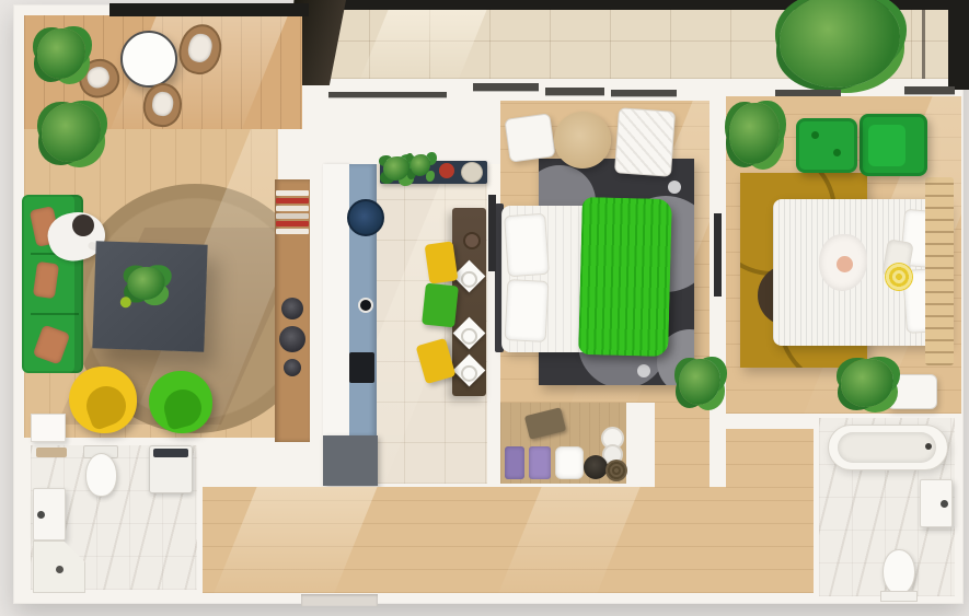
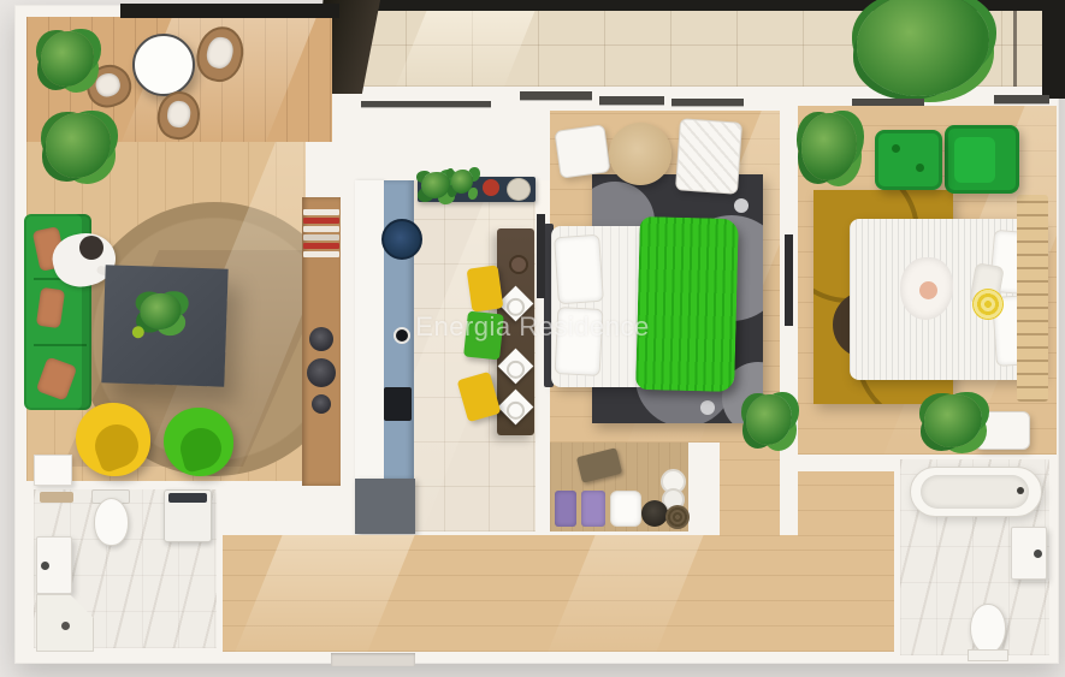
+ Energia Residence
